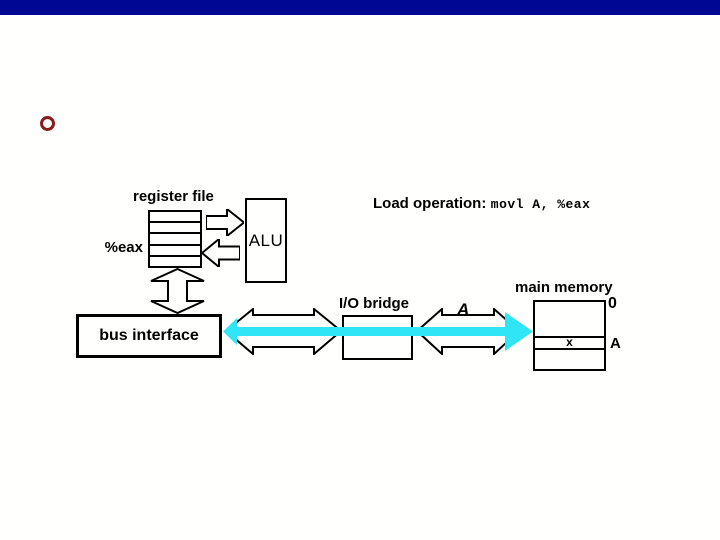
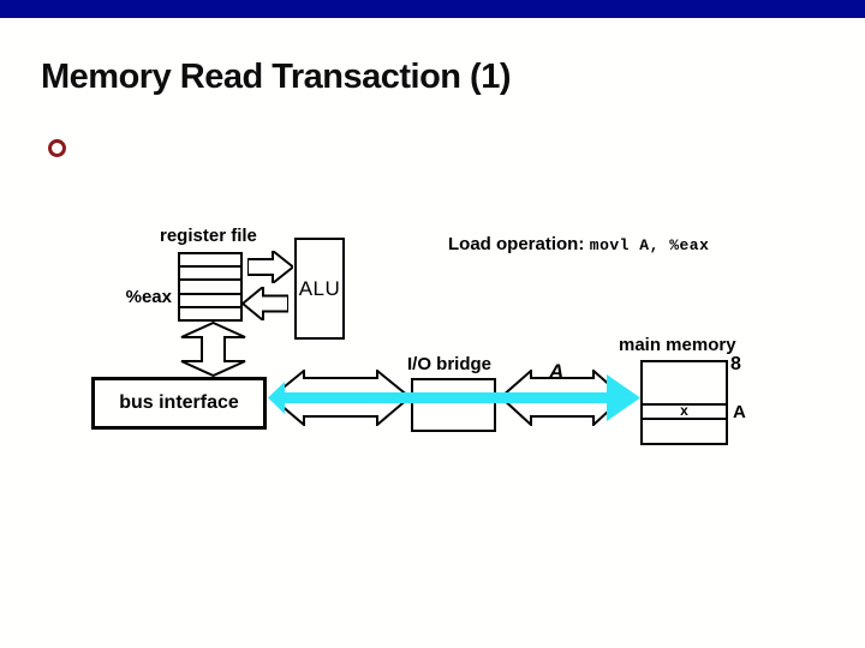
+ Memory Read Transaction (1)
  register file
  %eax
  ALU
  Load operation: movl A, %eax
  bus interface
  I/O bridge
  A
  main memory
  x
- 0
+ 8
  A
